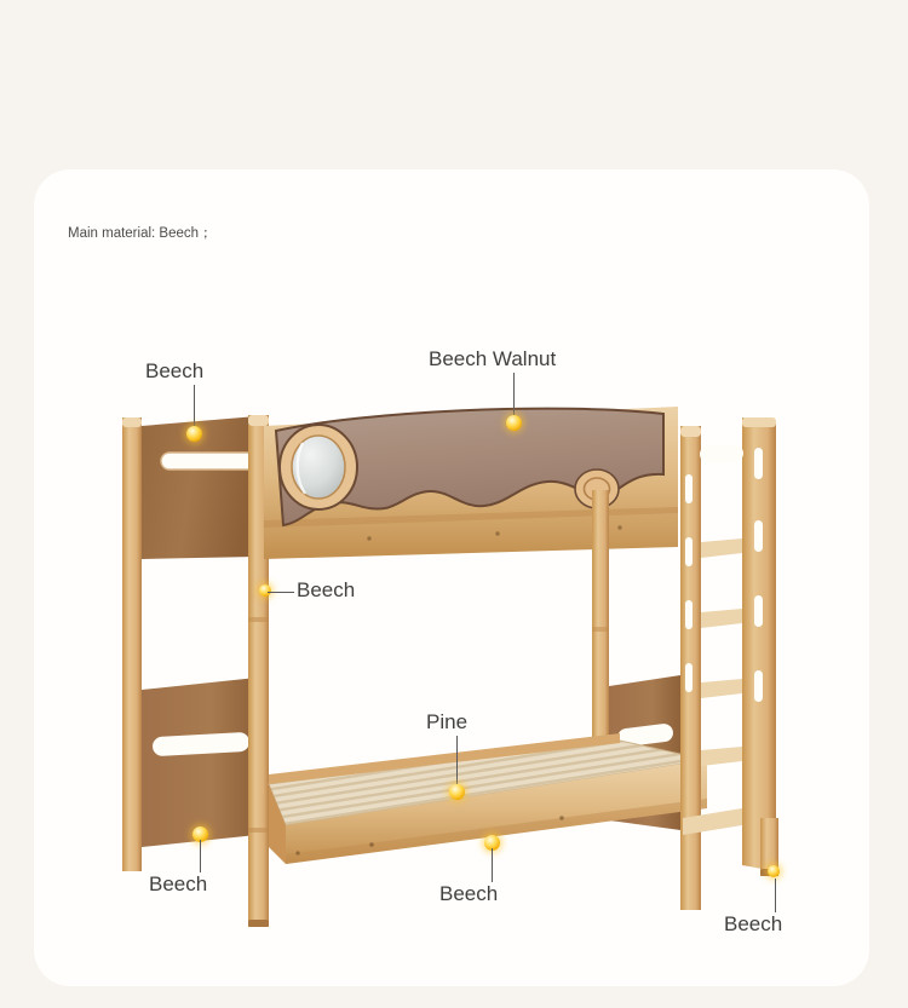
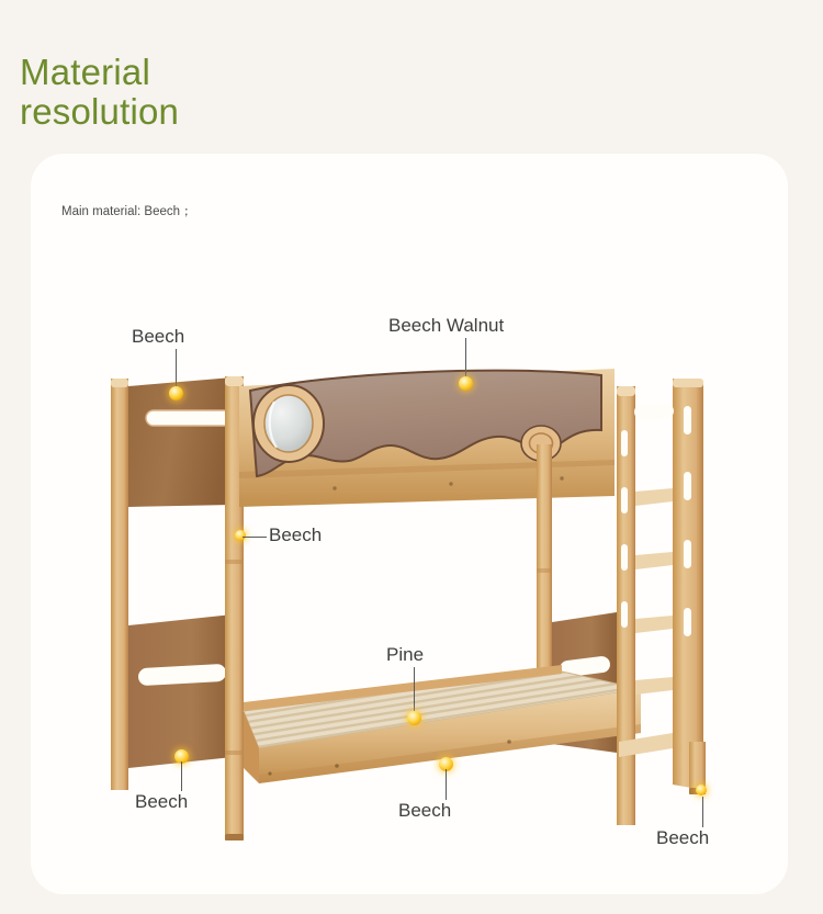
+ Material
+ resolution
  Main material: Beech；
  Beech
  Beech Walnut
  Beech
  Pine
  Beech
  Beech
  Beech
